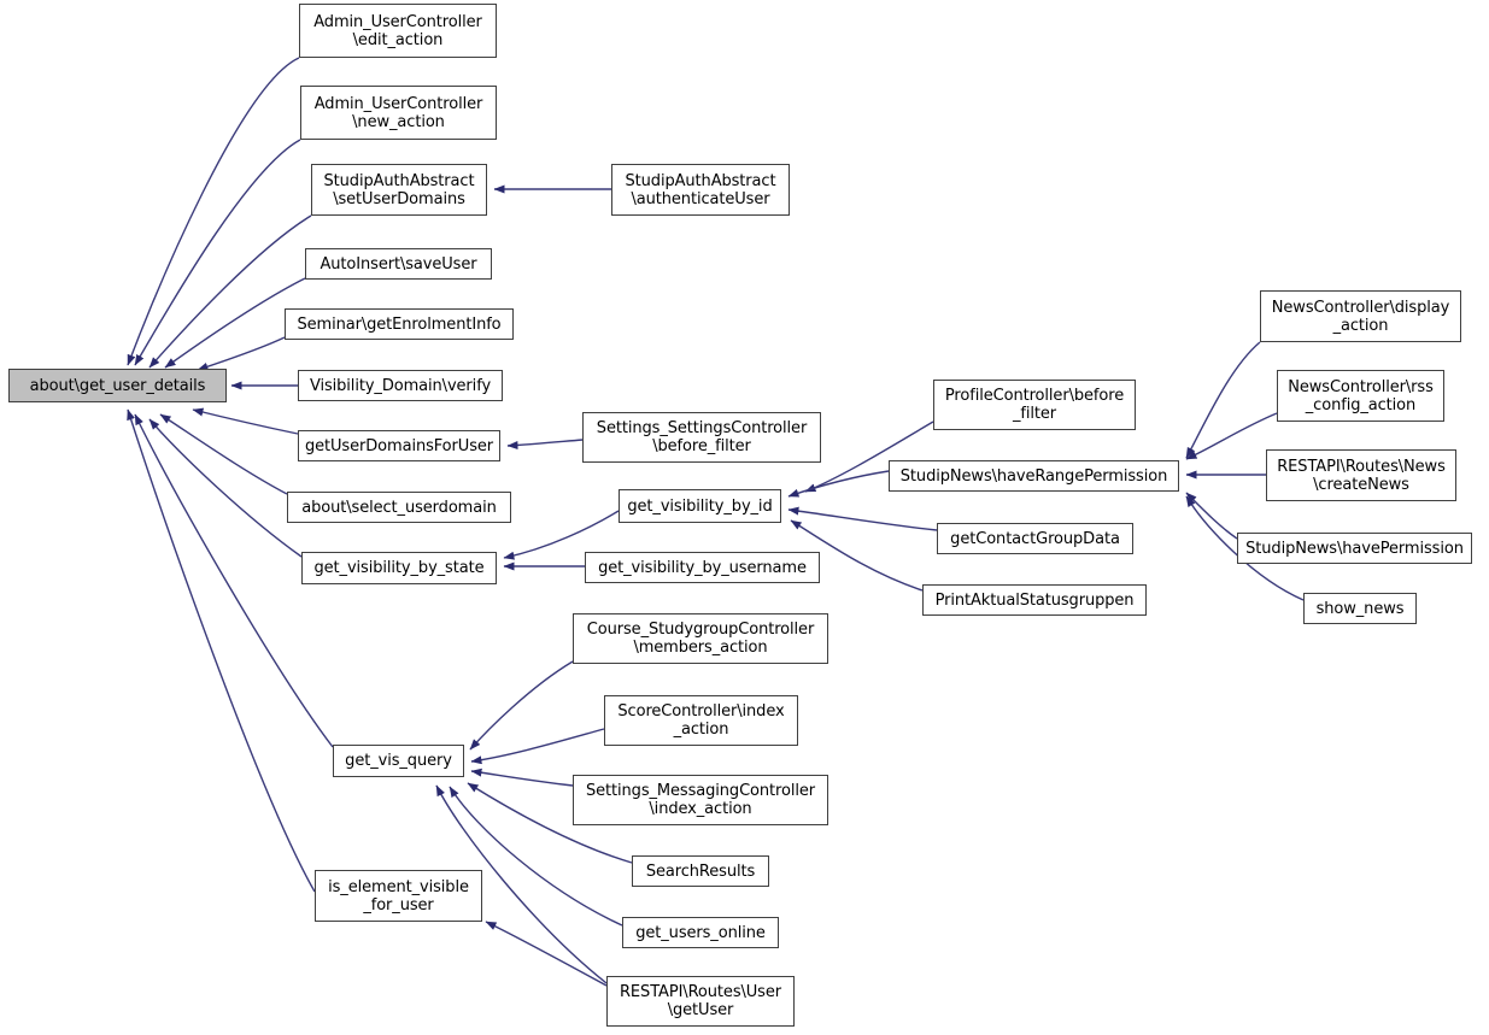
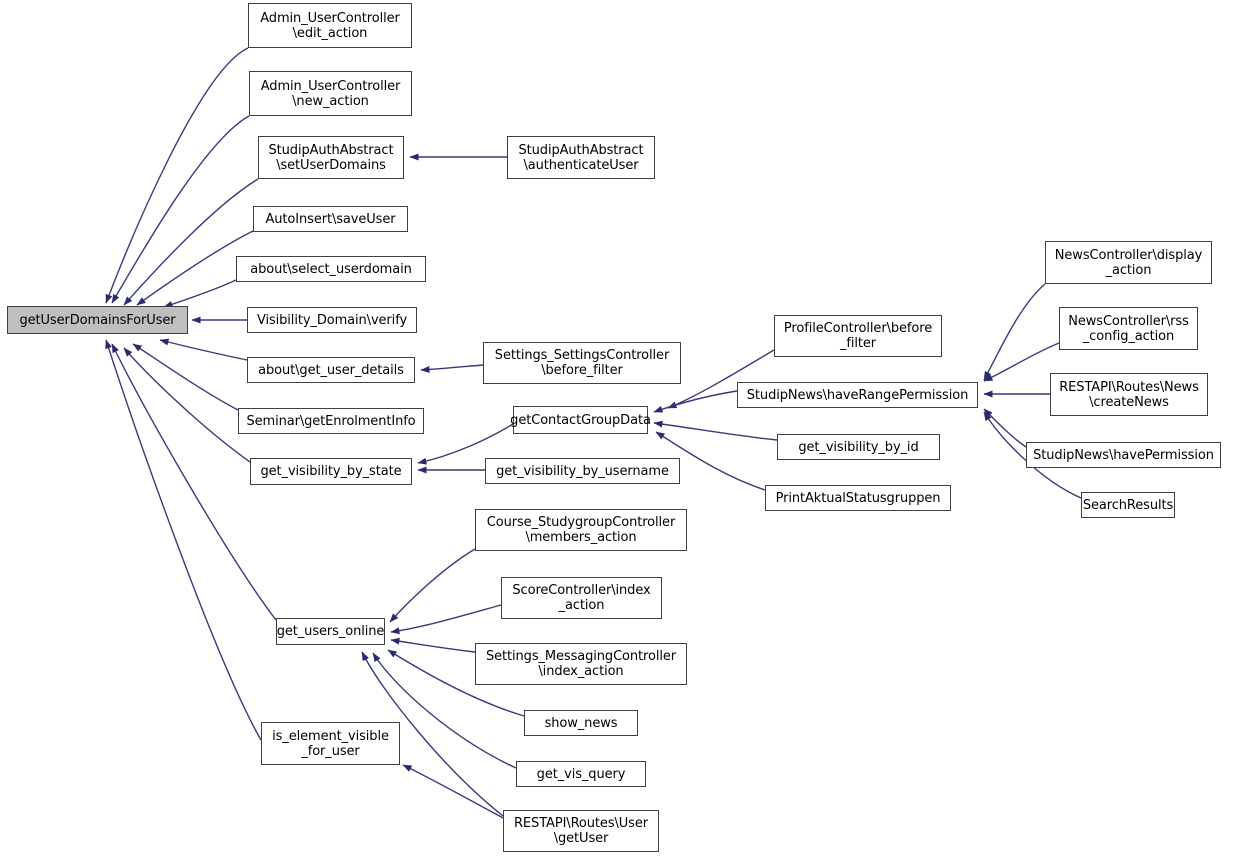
- about\get_user_details
+ getUserDomainsForUser
  Admin_UserController
  \edit_action
  Admin_UserController
  \new_action
  StudipAuthAbstract
  \setUserDomains
  StudipAuthAbstract
  \authenticateUser
  AutoInsert\saveUser
- Seminar\getEnrolmentInfo
+ about\select_userdomain
  Visibility_Domain\verify
- getUserDomainsForUser
+ about\get_user_details
  Settings_SettingsController
  \before_filter
- about\select_userdomain
+ Seminar\getEnrolmentInfo
  get_visibility_by_state
- get_visibility_by_id
+ getContactGroupData
  get_visibility_by_username
  ProfileController\before
  _filter
  StudipNews\haveRangePermission
- getContactGroupData
+ get_visibility_by_id
  PrintAktualStatusgruppen
  NewsController\display
  _action
  NewsController\rss
  _config_action
  RESTAPI\Routes\News
  \createNews
  StudipNews\havePermission
- show_news
+ SearchResults
  Course_StudygroupController
  \members_action
  ScoreController\index
  _action
- get_vis_query
+ get_users_online
  Settings_MessagingController
  \index_action
- SearchResults
+ show_news
  is_element_visible
  _for_user
- get_users_online
+ get_vis_query
  RESTAPI\Routes\User
  \getUser
